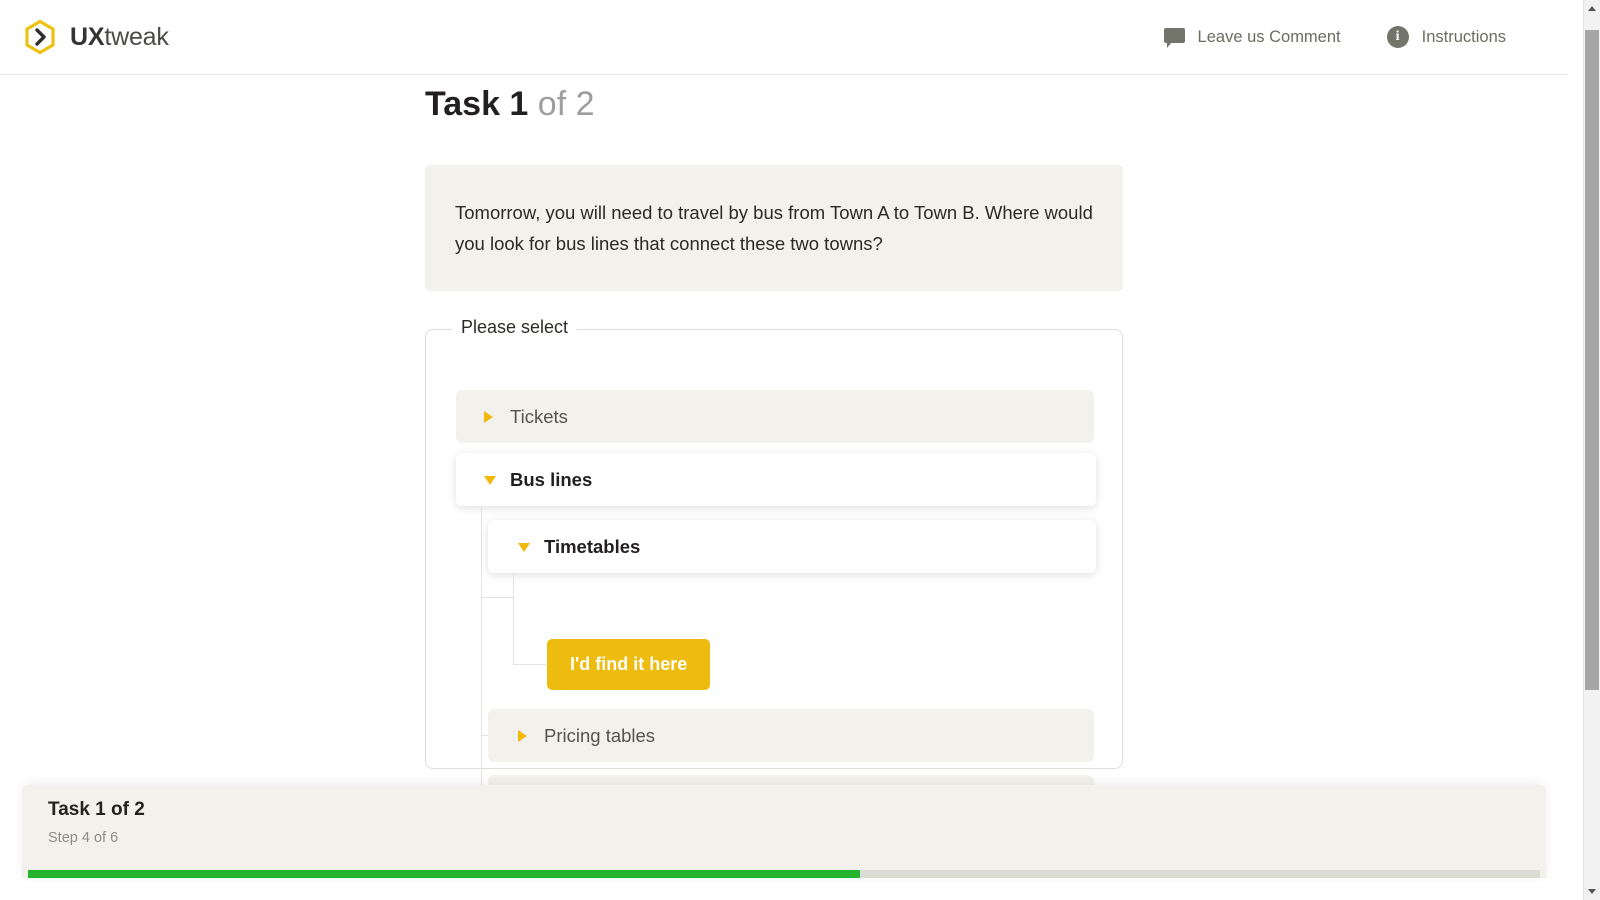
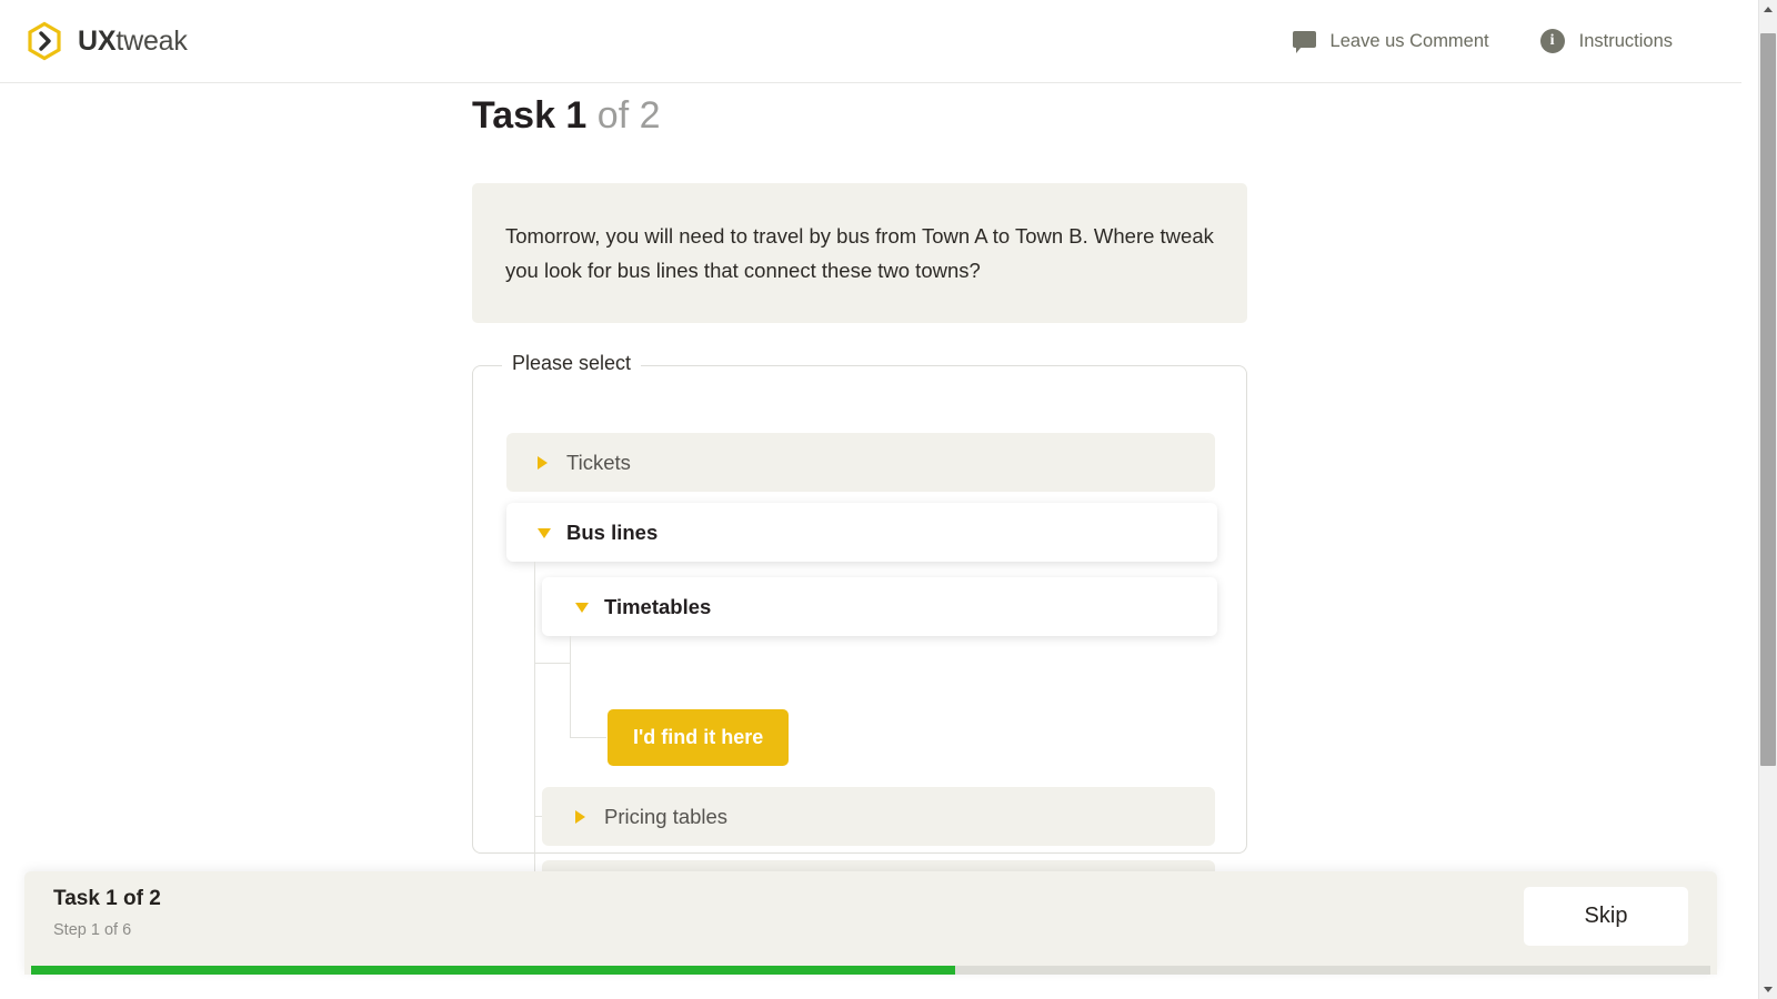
  UXtweak
  Leave us Comment
  i
  Instructions
  Task 1 of 2
- Tomorrow, you will need to travel by bus from Town A to Town B. Where would you look for bus lines that connect these two towns?
+ Tomorrow, you will need to travel by bus from Town A to Town B. Where tweak you look for bus lines that connect these two towns?
  Please select
  Tickets
  Bus lines
  Timetables
  I'd find it here
  Pricing tables
  Task 1 of 2
- Step 4 of 6
+ Step 1 of 6
+ Skip
